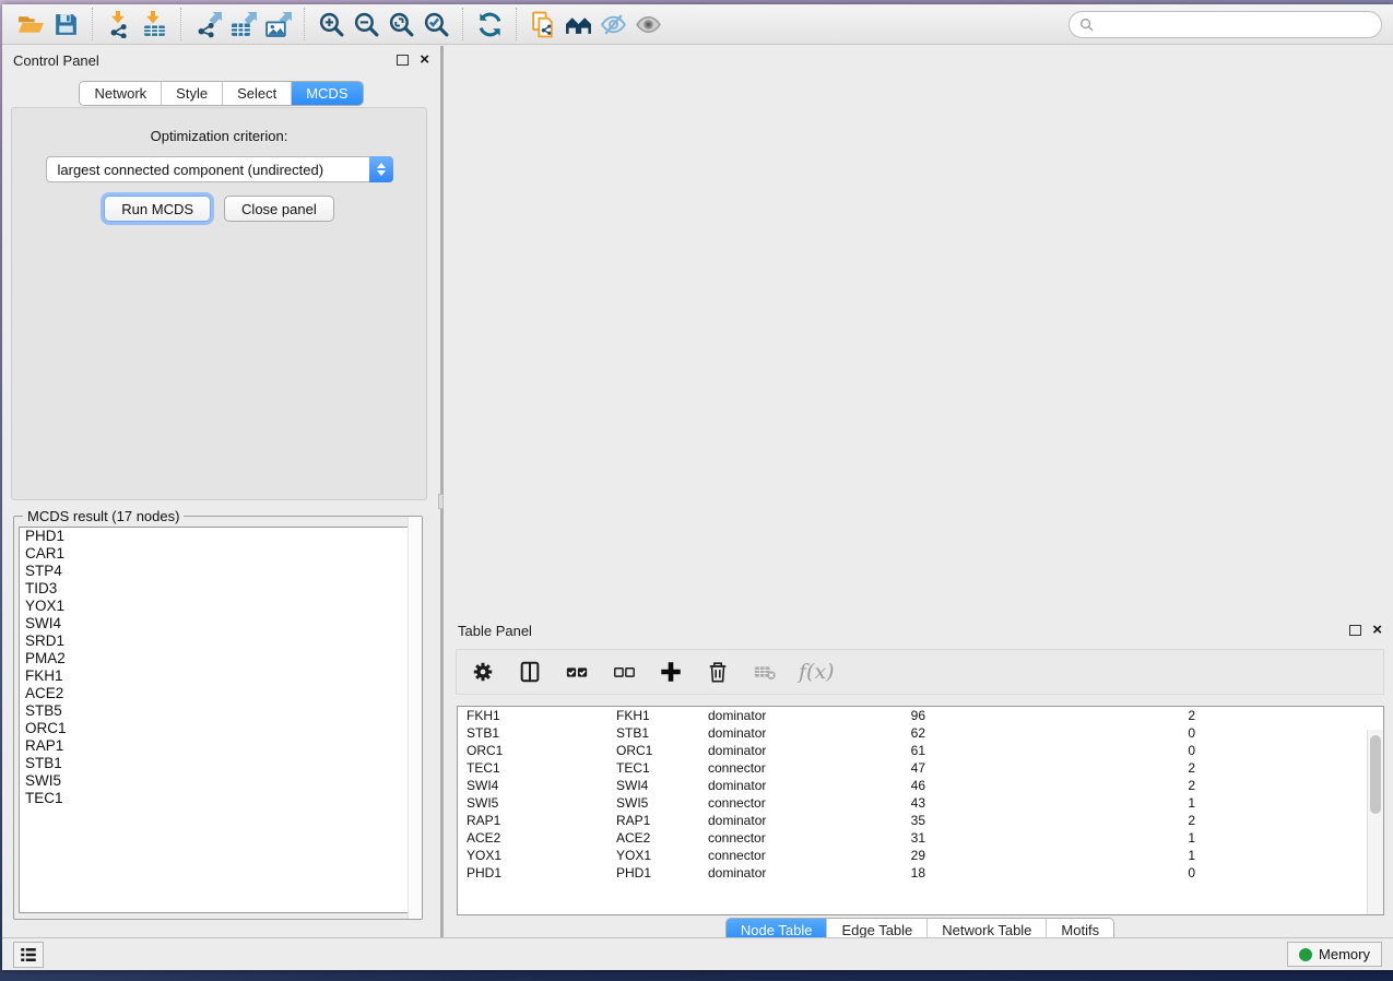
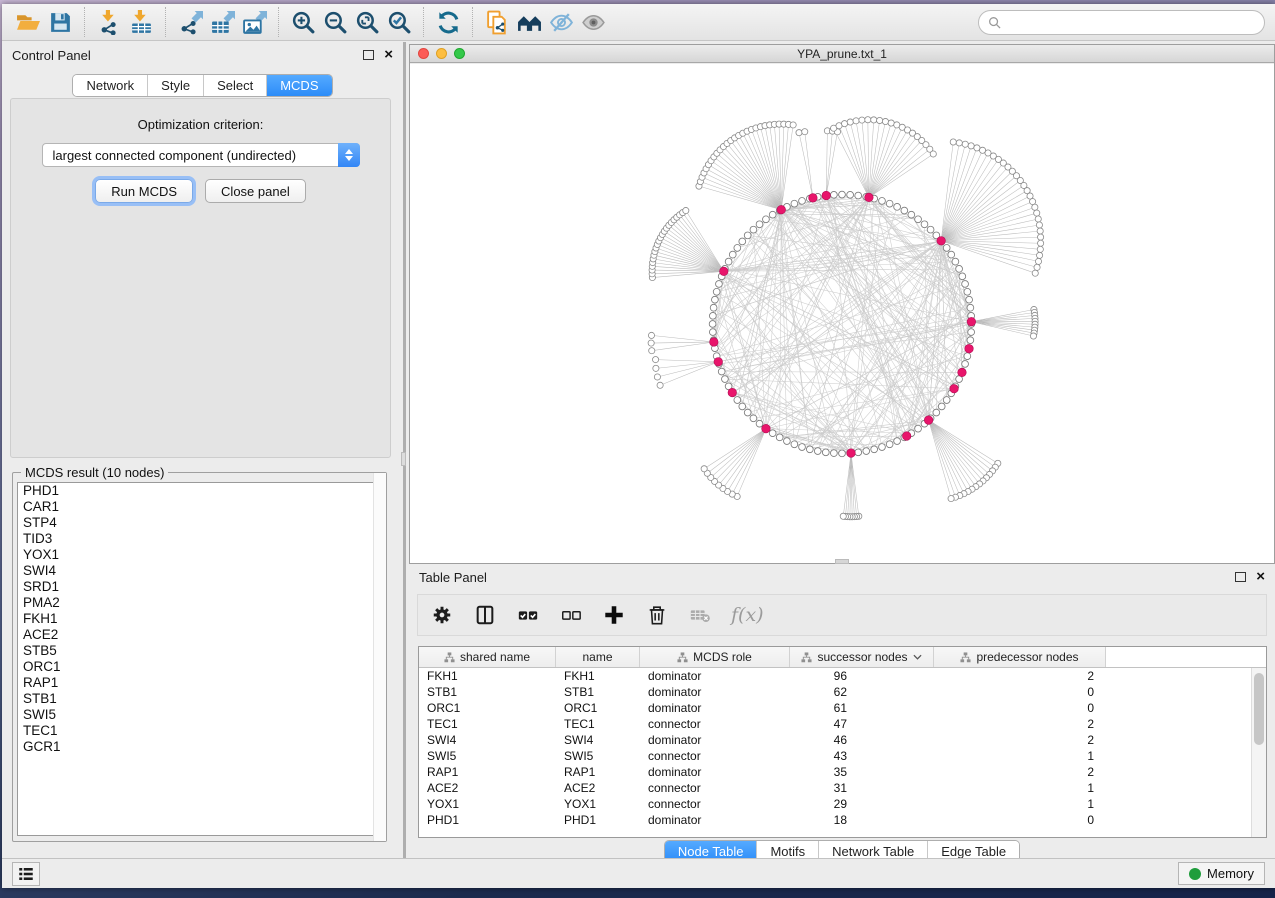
  Control Panel
  ×
  Network
  Style
  Select
  MCDS
  Optimization criterion:
  largest connected component (undirected)
  Run MCDS
  Close panel
- MCDS result (17 nodes)
+ MCDS result (10 nodes)
  PHD1
  CAR1
  STP4
  TID3
  YOX1
  SWI4
  SRD1
  PMA2
  FKH1
  ACE2
  STB5
  ORC1
  RAP1
  STB1
  SWI5
  TEC1
+ GCR1
+ YPA_prune.txt_1
  Table Panel
  ×
  f(x)
+ shared name
+ name
+ MCDS role
+ successor nodes
+ predecessor nodes
  FKH1
  FKH1
  dominator
  96
  2
  STB1
  STB1
  dominator
  62
  0
  ORC1
  ORC1
  dominator
  61
  0
  TEC1
  TEC1
  connector
  47
  2
  SWI4
  SWI4
  dominator
  46
  2
  SWI5
  SWI5
  connector
  43
  1
  RAP1
  RAP1
  dominator
  35
  2
  ACE2
  ACE2
  connector
  31
  1
  YOX1
  YOX1
  connector
  29
  1
  PHD1
  PHD1
  dominator
  18
  0
  Node Table
- Edge Table
+ Motifs
  Network Table
- Motifs
+ Edge Table
  Memory
